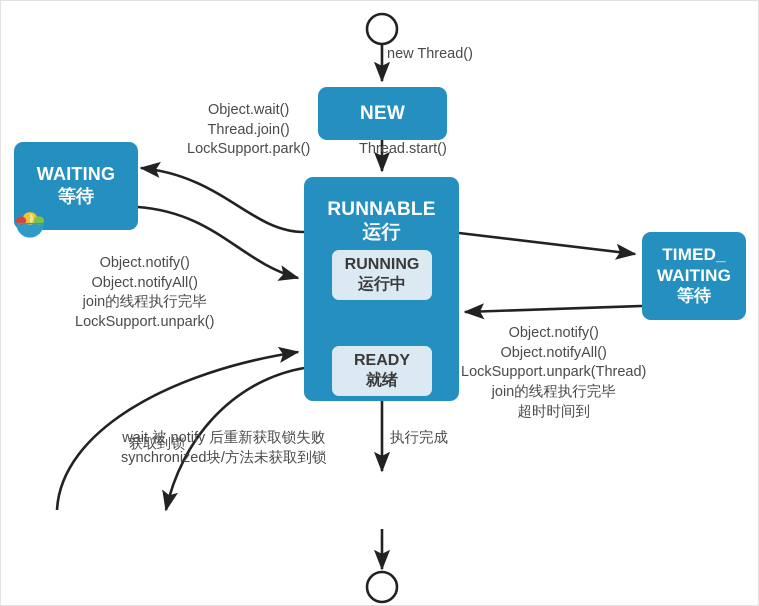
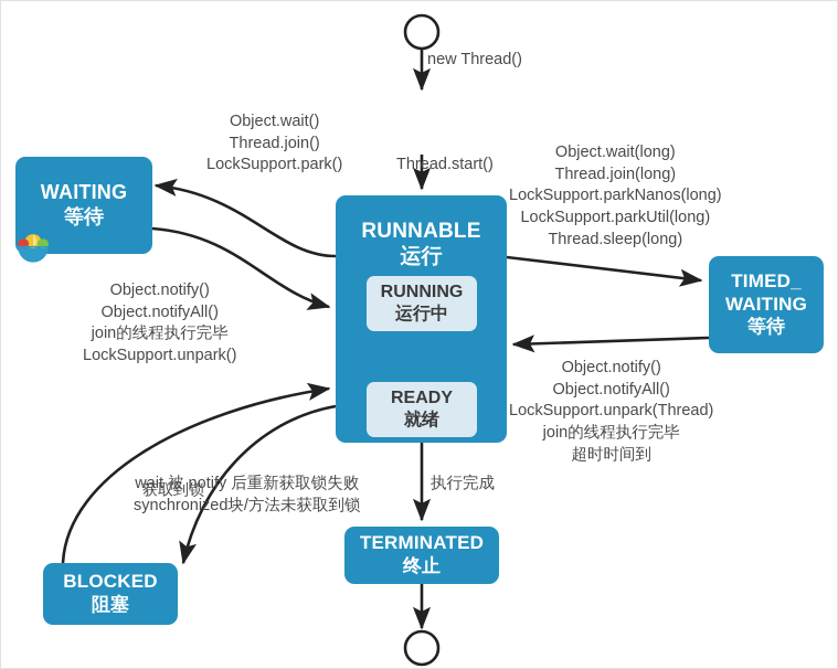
- NEW
  RUNNABLE
  运行
  RUNNING
  运行中
  READY
  就绪
  WAITING
  等待
  TIMED_
  WAITING
  等待
+ BLOCKED
+ 阻塞
+ TERMINATED
+ 终止
  new Thread()
  Thread.start()
  Object.wait()
  Thread.join()
  LockSupport.park()
  Object.notify()
  Object.notifyAll()
  join的线程执行完毕
  LockSupport.unpark()
+ Object.wait(long)
+ Thread.join(long)
+ LockSupport.parkNanos(long)
+ LockSupport.parkUtil(long)
+ Thread.sleep(long)
  Object.notify()
  Object.notifyAll()
  LockSupport.unpark(Thread)
  join的线程执行完毕
  超时时间到
  获取到锁
  wait 被 notify 后重新获取锁失败
  synchronized块/方法未获取到锁
  执行完成
